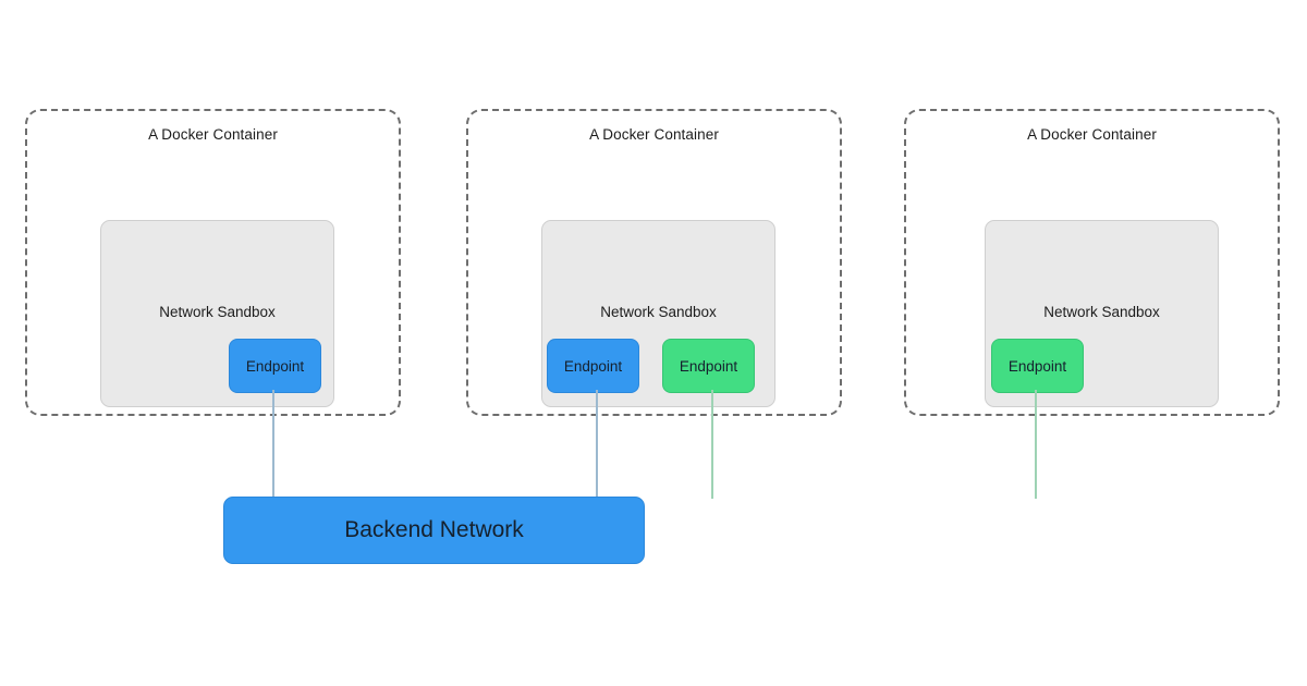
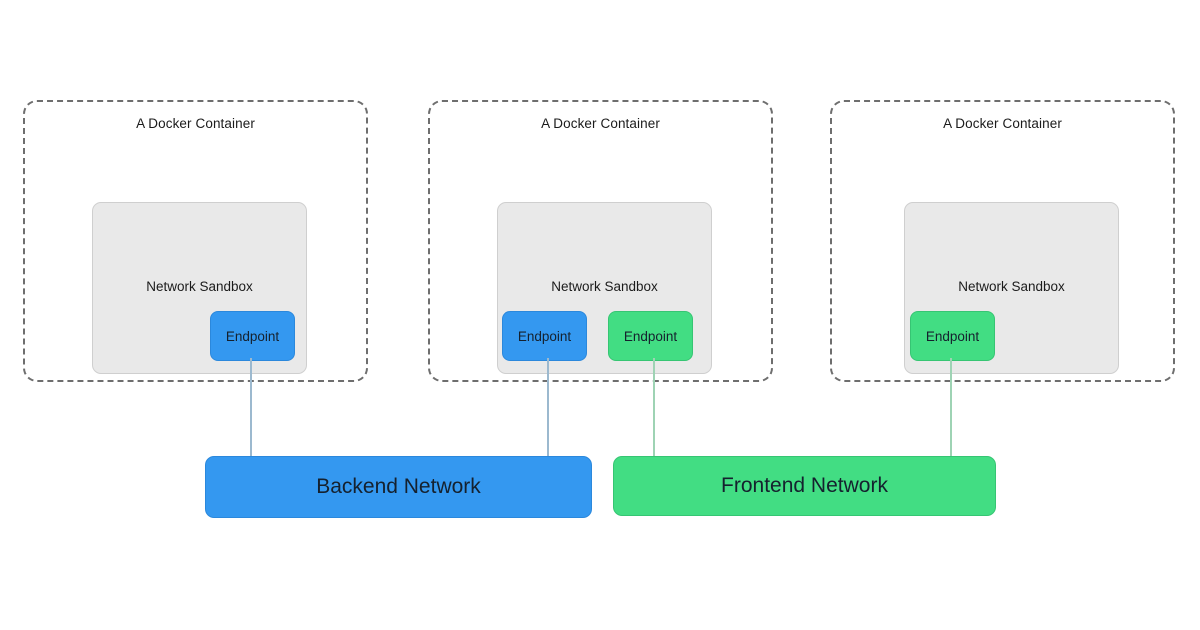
  A Docker Container
  Network Sandbox
  Endpoint
  A Docker Container
  Network Sandbox
  Endpoint
  Endpoint
  A Docker Container
  Network Sandbox
  Endpoint
  Backend Network
+ Frontend Network
